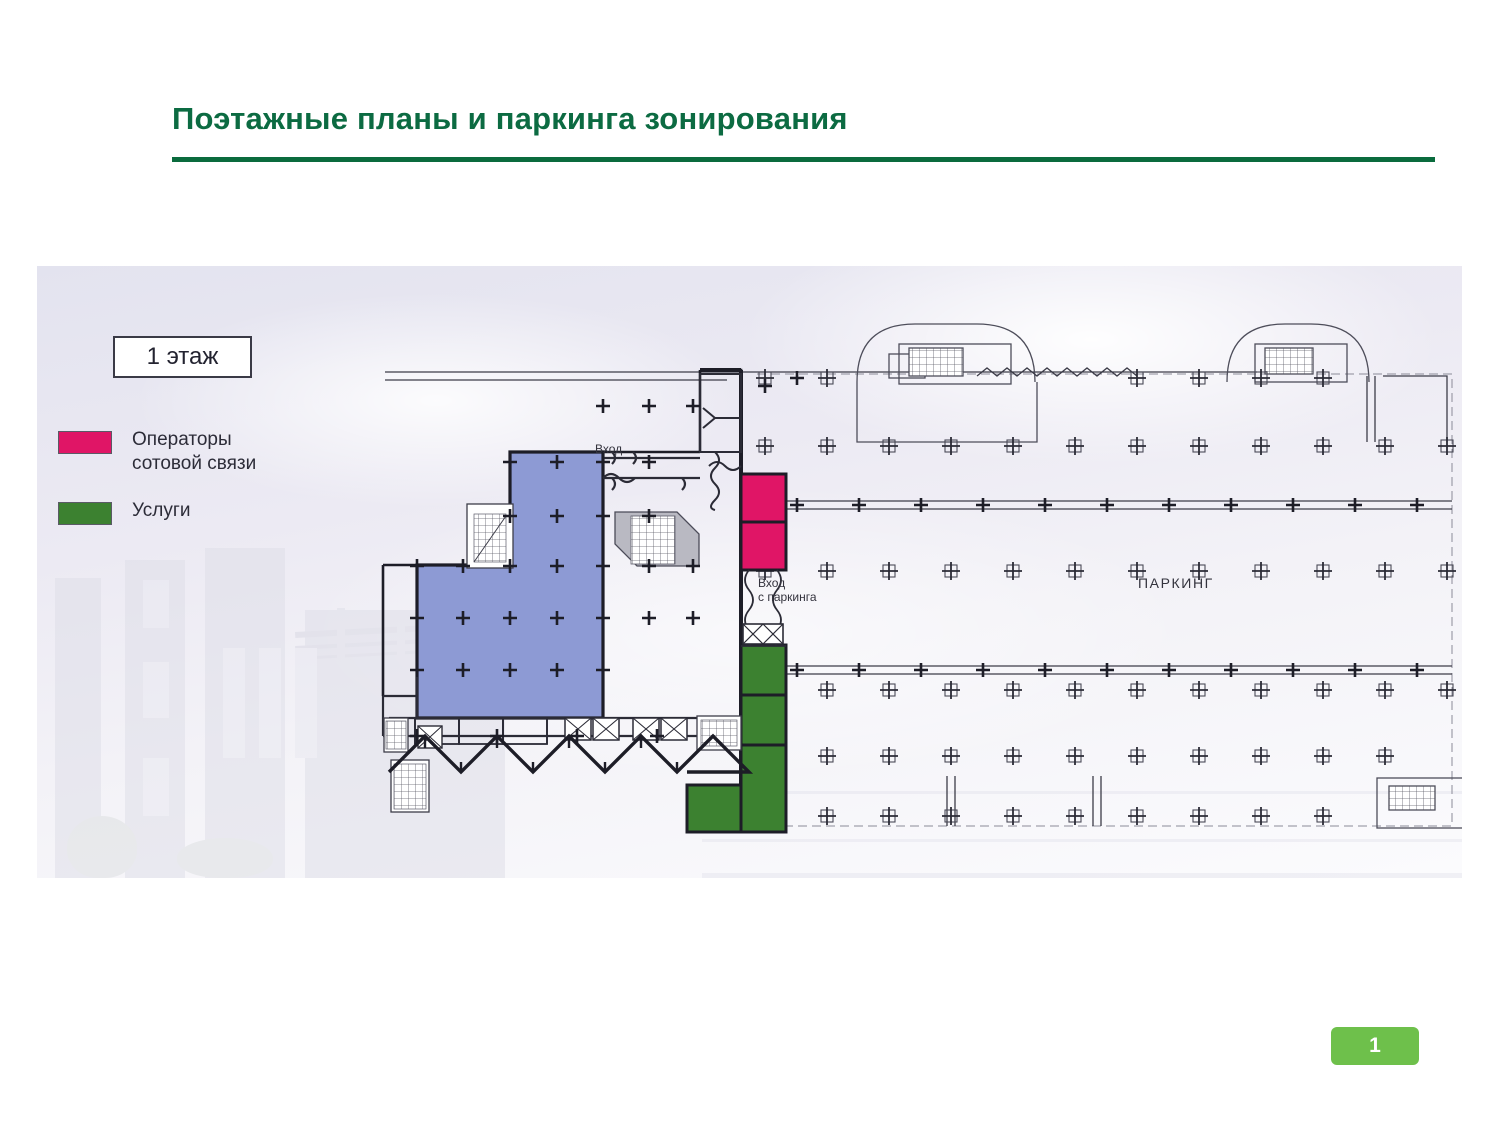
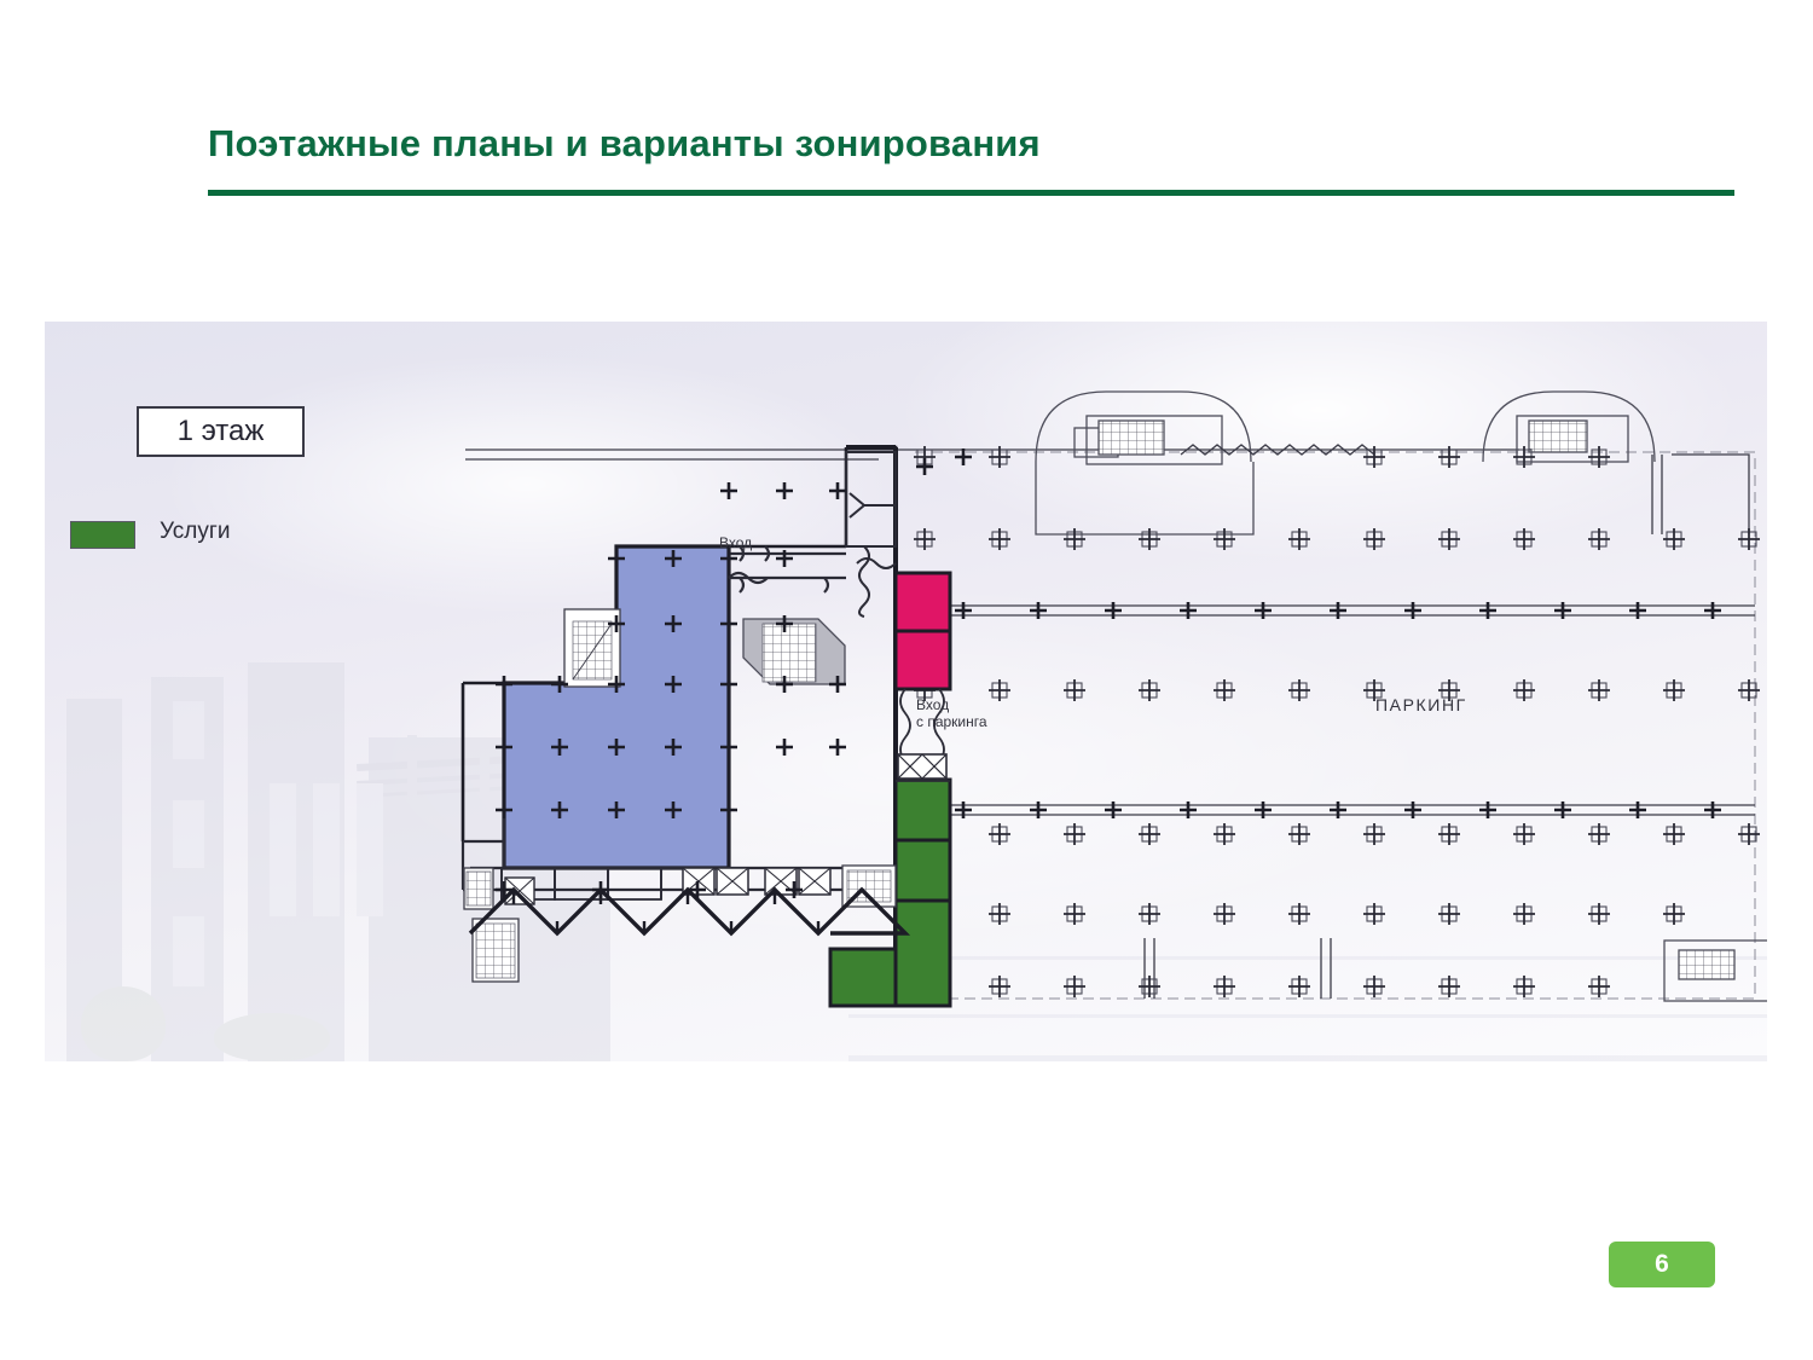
- Поэтажные планы и паркинга зонирования
+ Поэтажные планы и варианты зонирования
  1 этаж
- Операторы
- сотовой связи
  Услуги
  Вход
  Вход
  с паркинга
  ПАРКИНГ
- 1
+ 6
